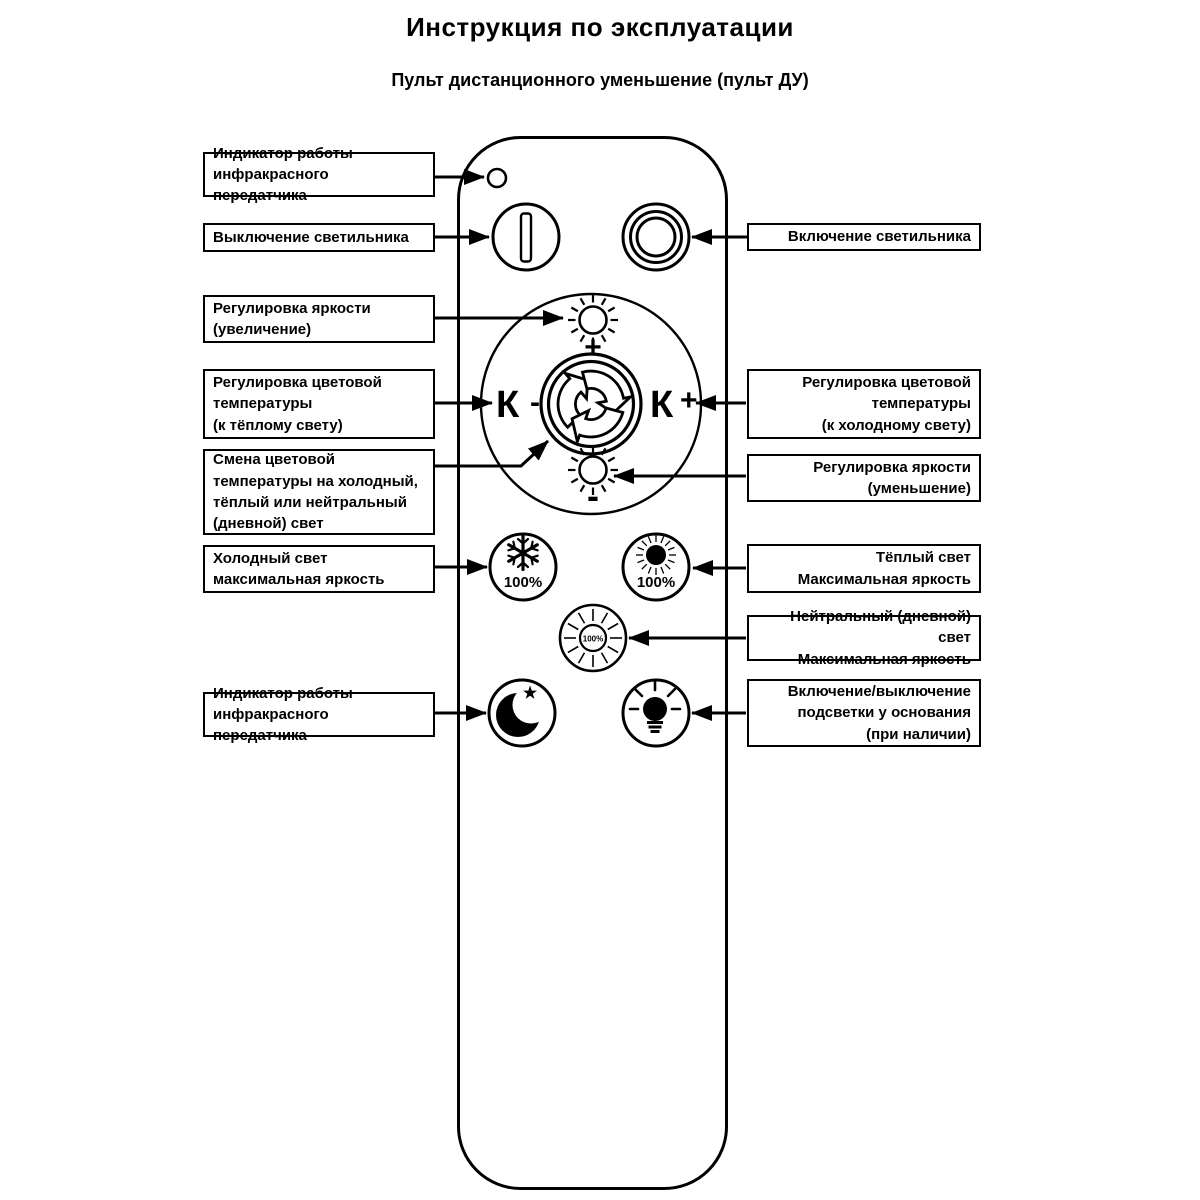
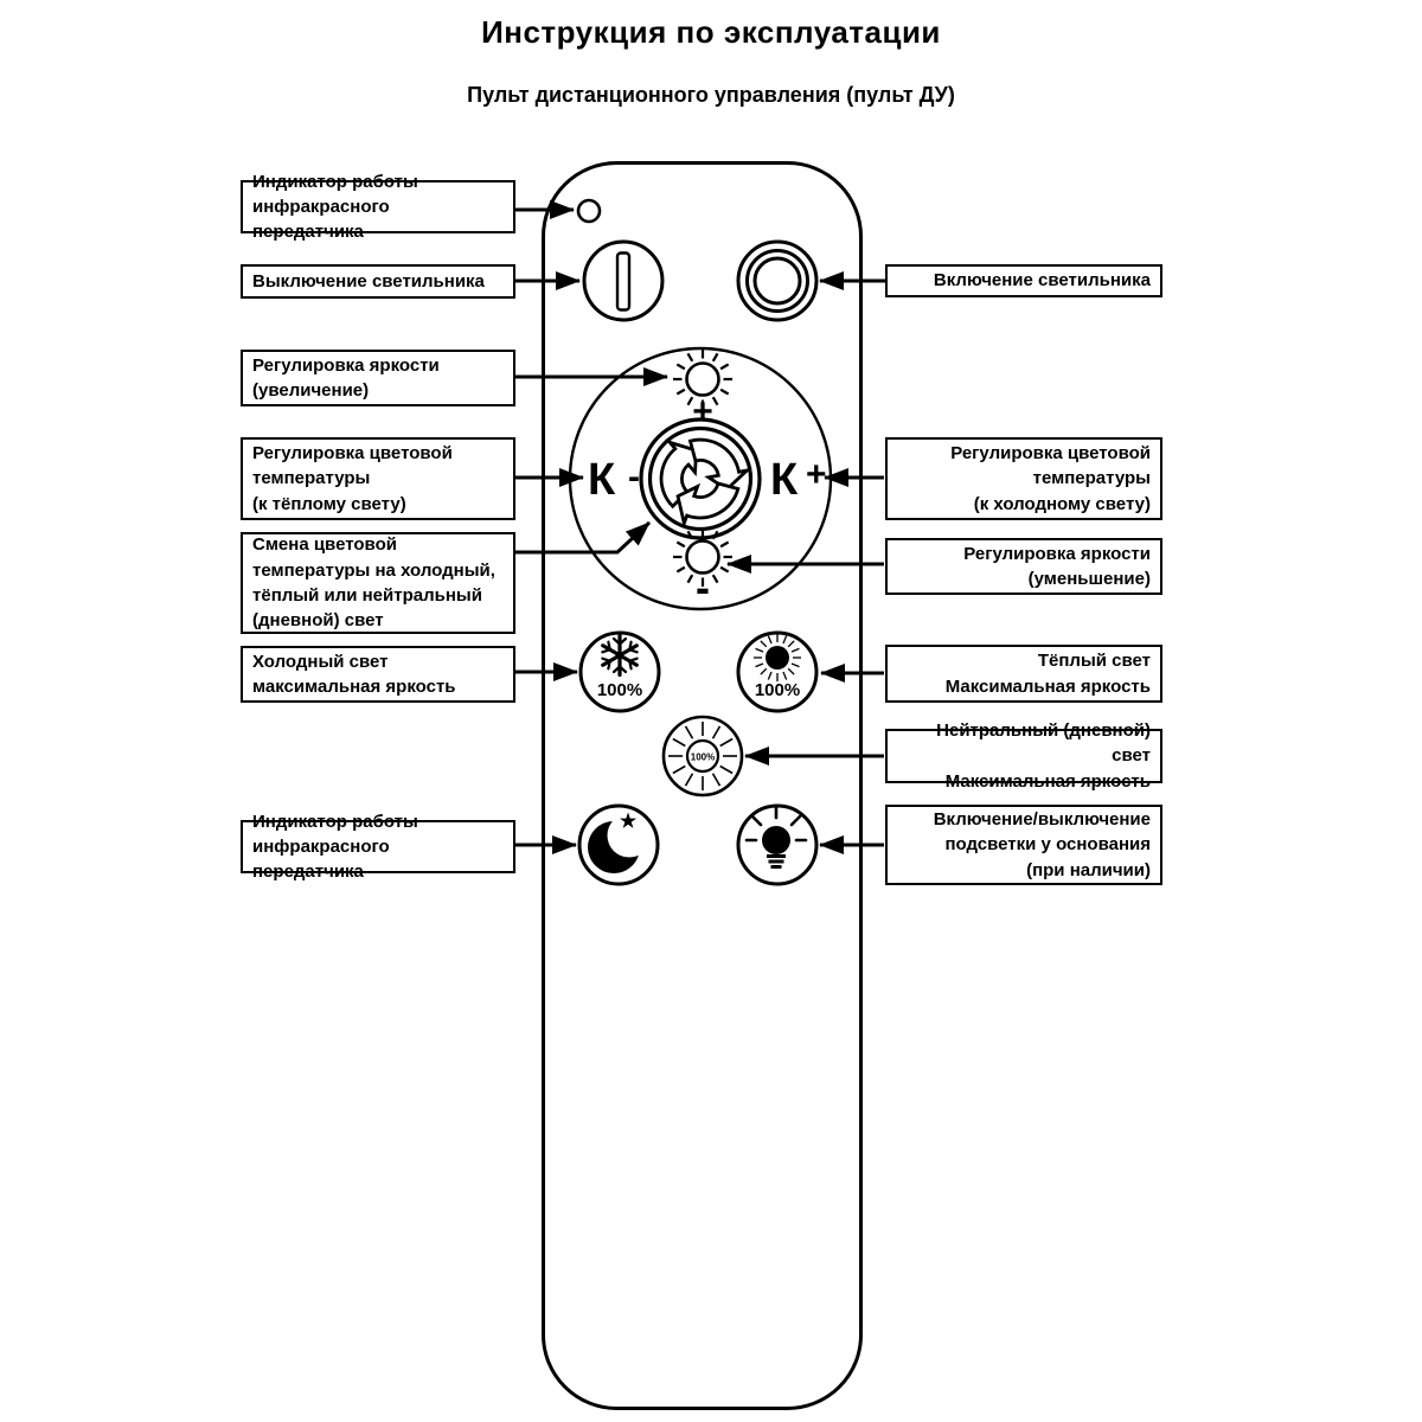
  Инструкция по эксплуатации
- Пульт дистанционного уменьшение (пульт ДУ)
+ Пульт дистанционного управления (пульт ДУ)
  Индикатор работы
  инфракрасного передатчика
  Выключение светильника
  Регулировка яркости
  (увеличение)
  Регулировка цветовой
  температуры
  (к тёплому свету)
  Смена цветовой
  температуры на холодный,
  тёплый или нейтральный
  (дневной) свет
  Холодный свет
  максимальная яркость
  Индикатор работы
  инфракрасного передатчика
  Включение светильника
  Регулировка цветовой
  температуры
  (к холодному свету)
  Регулировка яркости
  (уменьшение)
  Тёплый свет
  Максимальная яркость
  Нейтральный (дневной) свет
  Максимальная яркость
  Включение/выключение
  подсветки у основания
  (при наличии)
  +
  К
  -
  К
  +
  -
  100%
  100%
  100%
  ★
